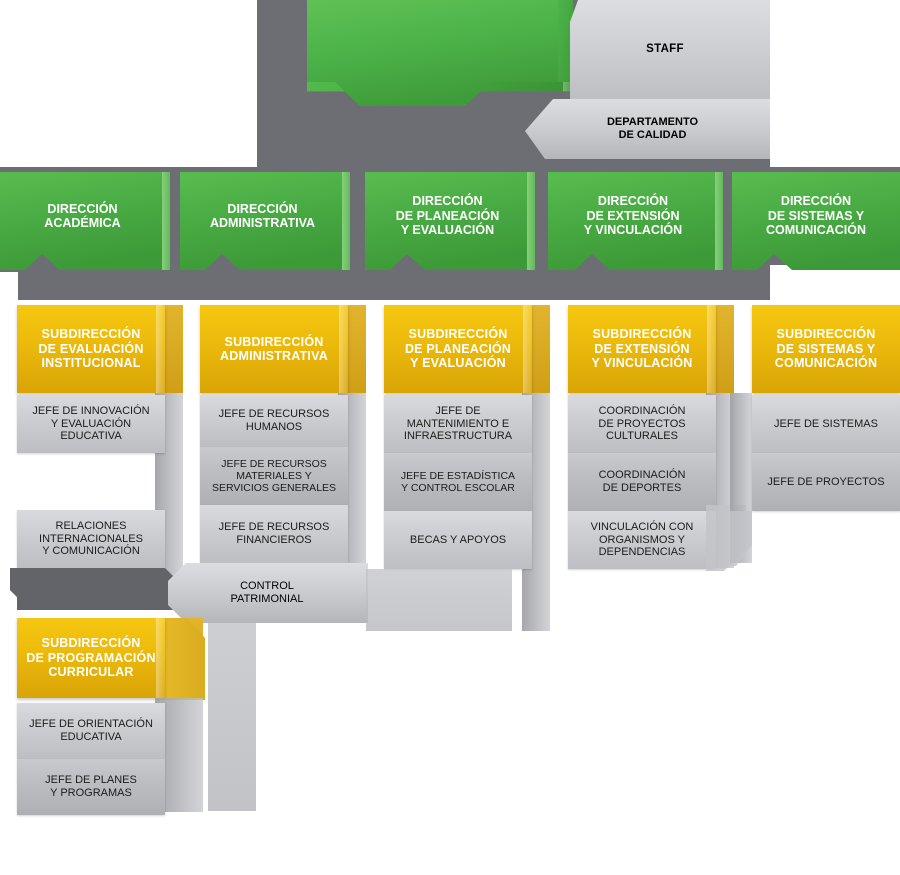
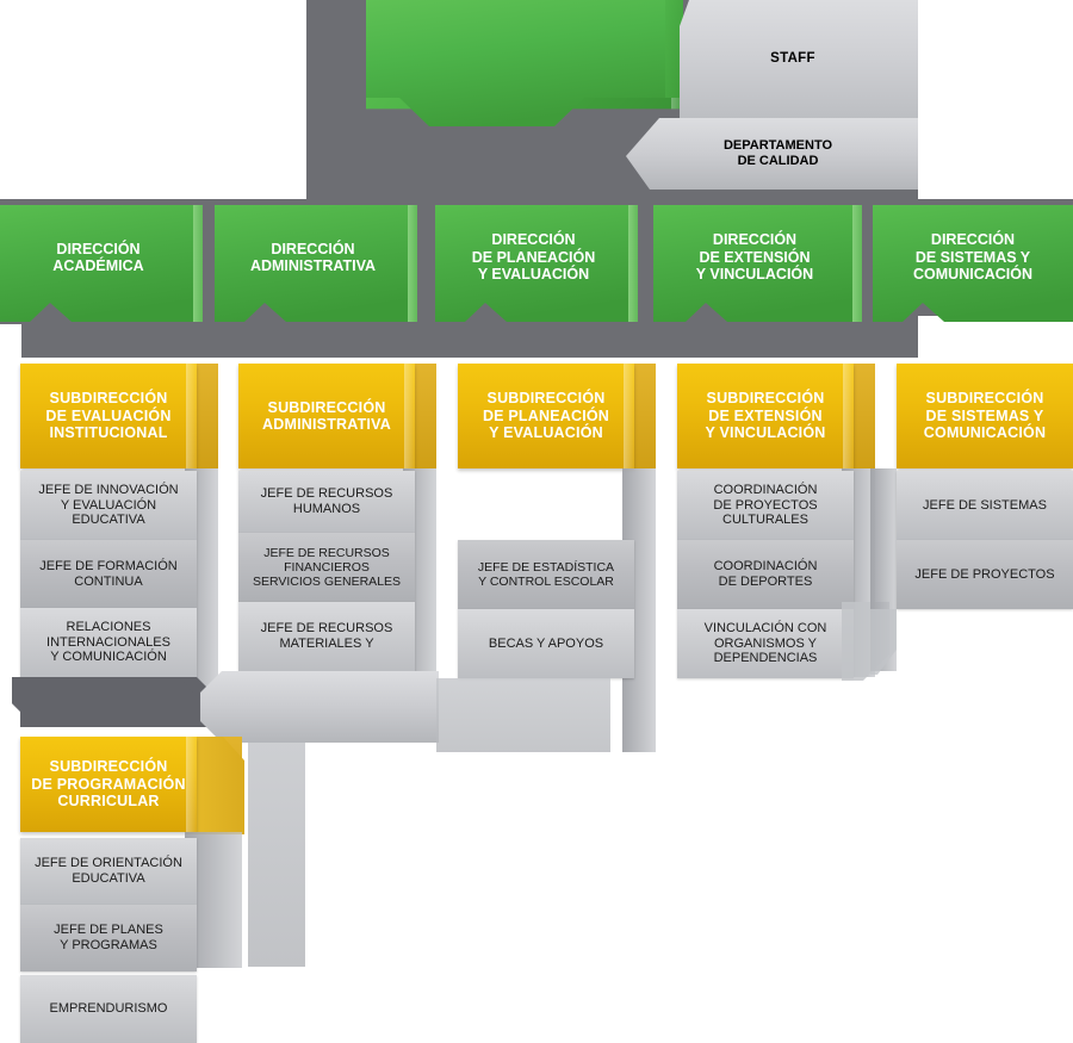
  STAFF
  DEPARTAMENTO
  DE CALIDAD
  DIRECCIÓN
  ACADÉMICA
  DIRECCIÓN
  ADMINISTRATIVA
  DIRECCIÓN
  DE PLANEACIÓN
  Y EVALUACIÓN
  DIRECCIÓN
  DE EXTENSIÓN
  Y VINCULACIÓN
  DIRECCIÓN
  DE SISTEMAS Y
  COMUNICACIÓN
  SUBDIRECCIÓN
  DE EVALUACIÓN
  INSTITUCIONAL
  SUBDIRECCIÓN
  ADMINISTRATIVA
  SUBDIRECCIÓN
  DE PLANEACIÓN
  Y EVALUACIÓN
  SUBDIRECCIÓN
  DE EXTENSIÓN
  Y VINCULACIÓN
  SUBDIRECCIÓN
  DE SISTEMAS Y
  COMUNICACIÓN
  JEFE DE INNOVACIÓN
  Y EVALUACIÓN
  EDUCATIVA
+ JEFE DE FORMACIÓN
+ CONTINUA
  RELACIONES
  INTERNACIONALES
  Y COMUNICACIÓN
  JEFE DE RECURSOS
  HUMANOS
  JEFE DE RECURSOS
- MATERIALES Y
+ FINANCIEROS
  SERVICIOS GENERALES
  JEFE DE RECURSOS
- FINANCIEROS
+ MATERIALES Y
- CONTROL
- PATRIMONIAL
- JEFE DE
- MANTENIMIENTO E
- INFRAESTRUCTURA
  JEFE DE ESTADÍSTICA
  Y CONTROL ESCOLAR
  BECAS Y APOYOS
  COORDINACIÓN
  DE PROYECTOS
  CULTURALES
  COORDINACIÓN
  DE DEPORTES
  VINCULACIÓN CON
  ORGANISMOS Y
  DEPENDENCIAS
  JEFE DE SISTEMAS
  JEFE DE PROYECTOS
  SUBDIRECCIÓN
  DE PROGRAMACIÓN
  CURRICULAR
  JEFE DE ORIENTACIÓN
  EDUCATIVA
  JEFE DE PLANES
  Y PROGRAMAS
+ EMPRENDURISMO
